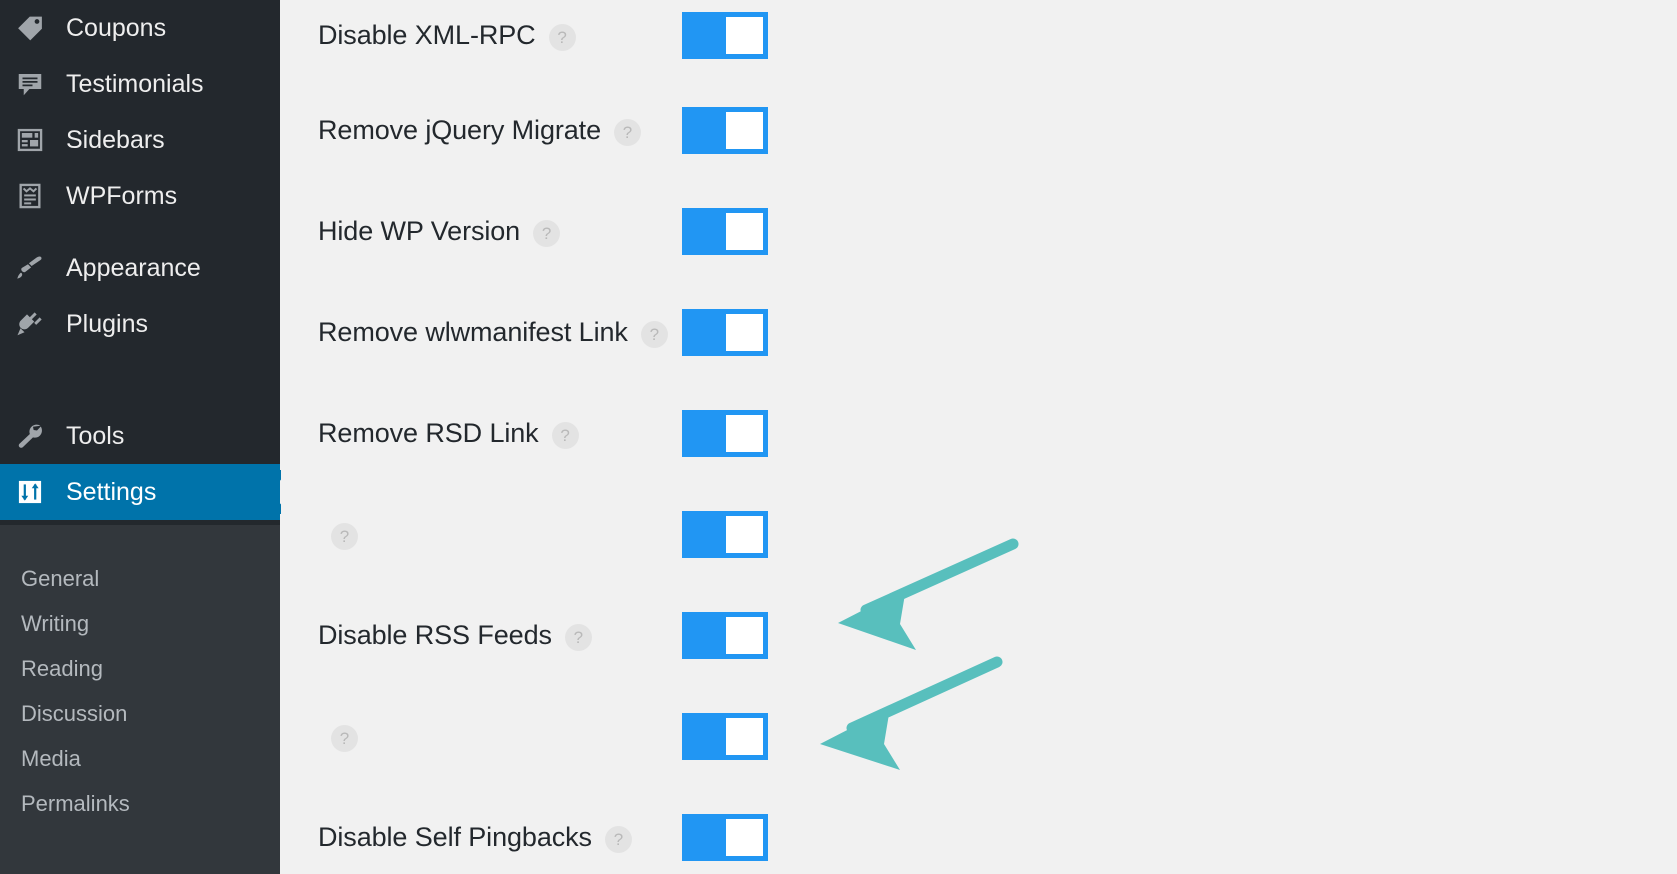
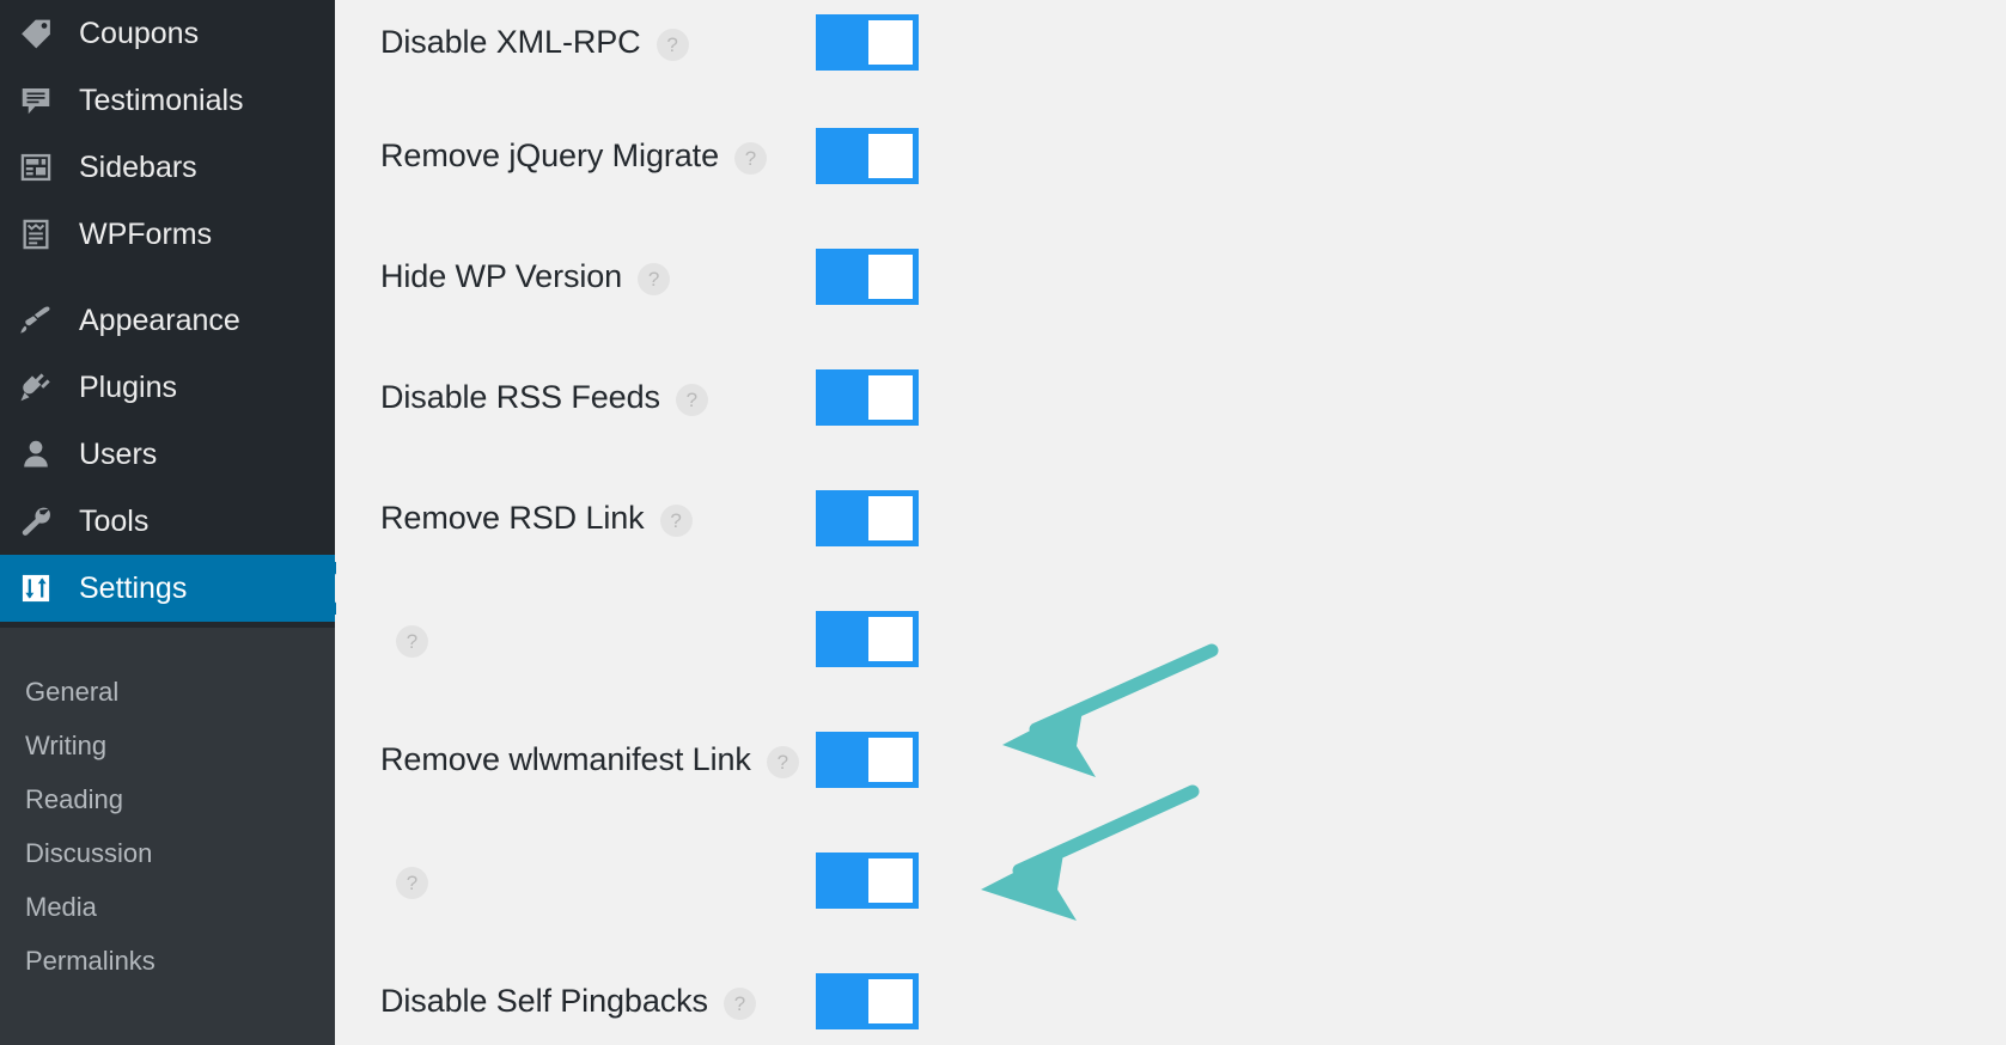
  Coupons
  Testimonials
  Sidebars
  WPForms
  Appearance
  Plugins
+ Users
  Tools
  Settings
  General
  Writing
  Reading
  Discussion
  Media
  Permalinks
  Disable XML-RPC
  ?
  Remove jQuery Migrate
  ?
  Hide WP Version
  ?
- Remove wlwmanifest Link
+ Disable RSS Feeds
  ?
  Remove RSD Link
  ?
  ?
- Disable RSS Feeds
+ Remove wlwmanifest Link
  ?
  ?
  Disable Self Pingbacks
  ?
